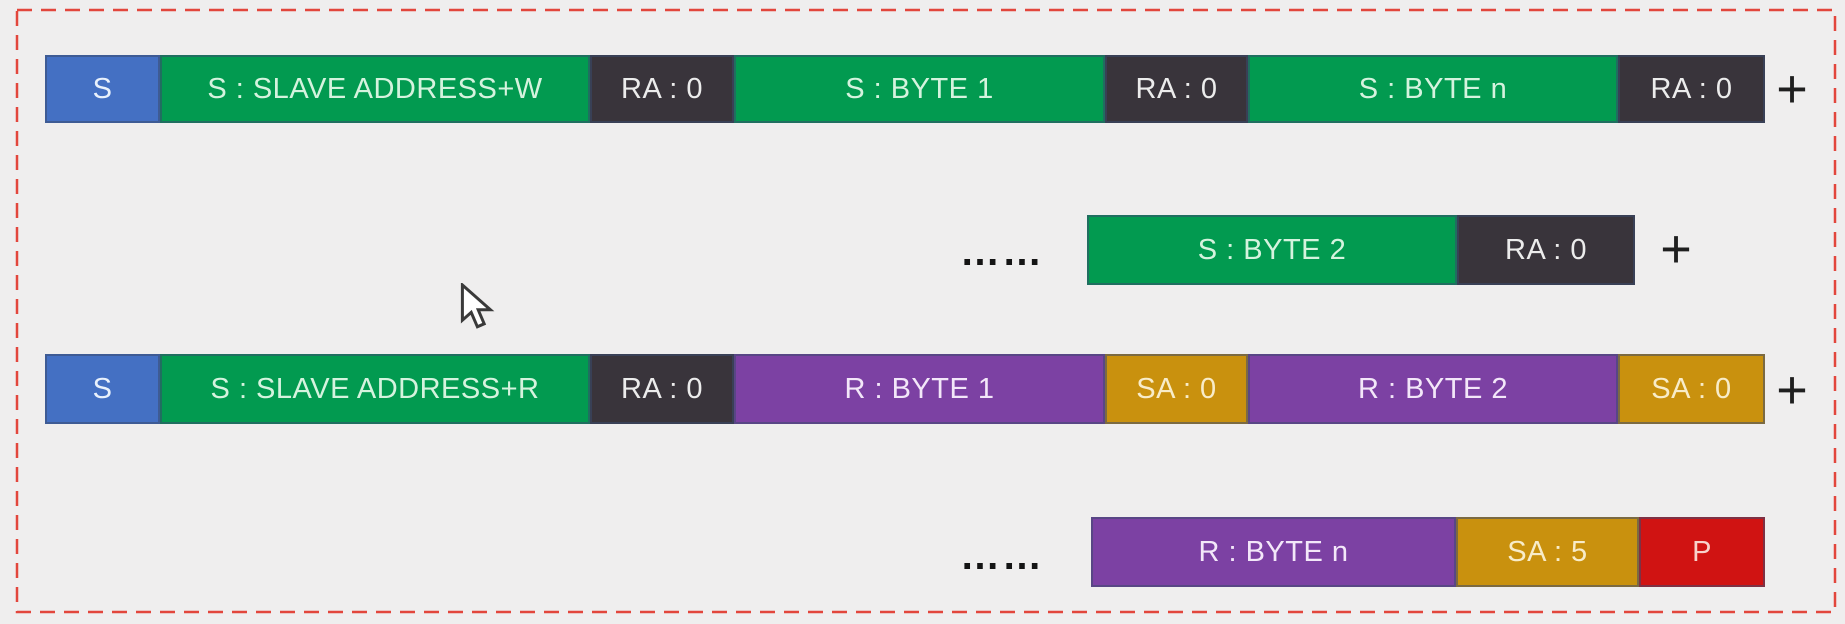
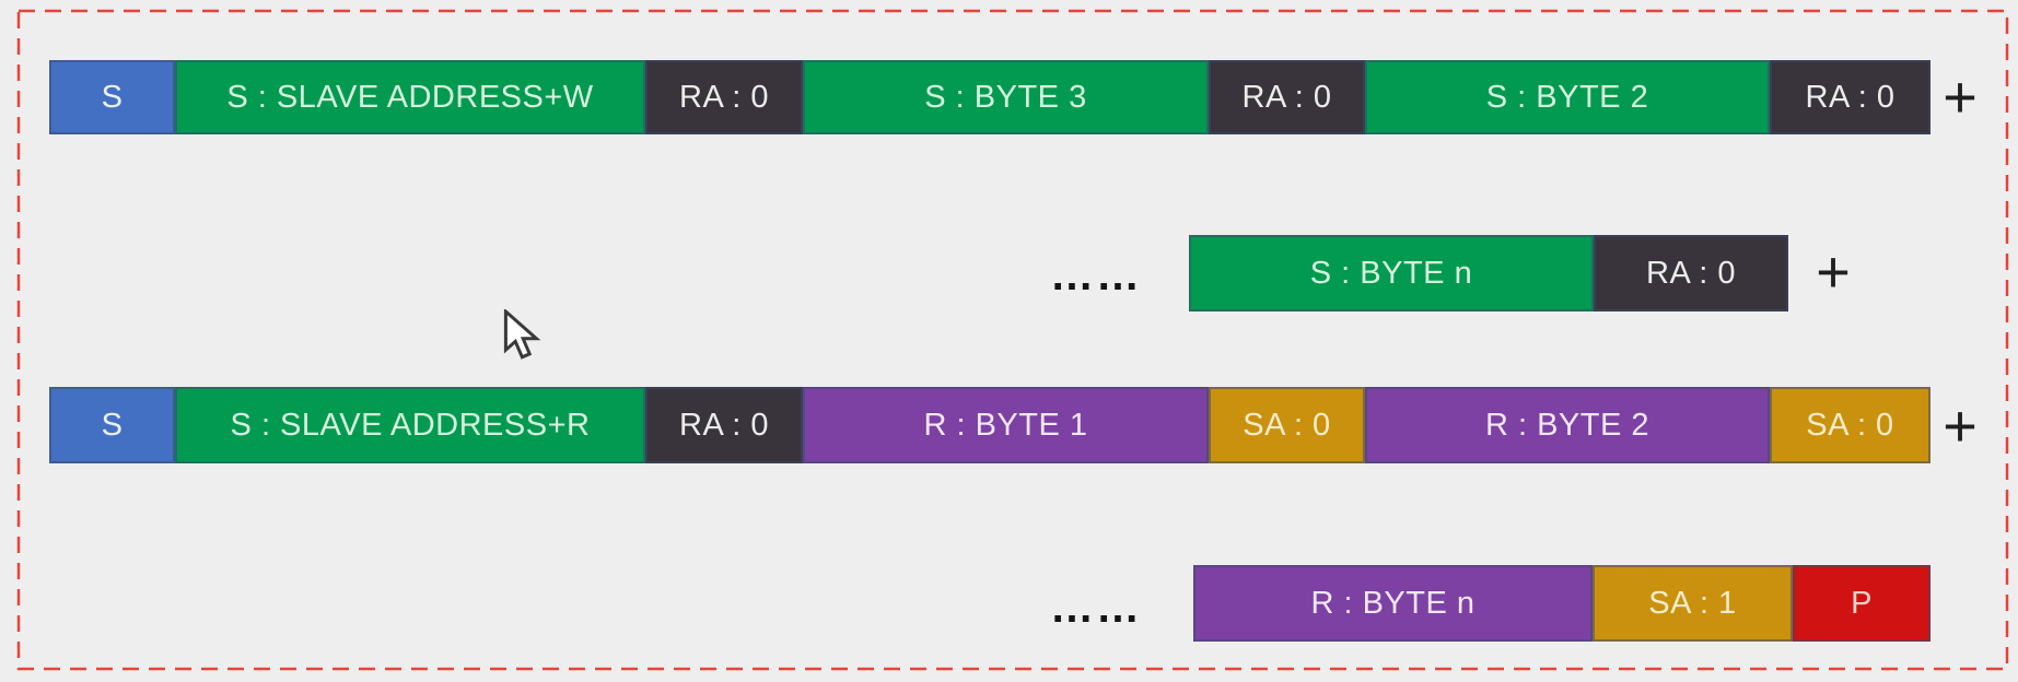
  S
  S : SLAVE ADDRESS+W
  RA : 0
- S : BYTE 1
+ S : BYTE 3
  RA : 0
- S : BYTE n
+ S : BYTE 2
  RA : 0
  +
- S : BYTE 2
+ S : BYTE n
  RA : 0
  +
  ……
  S
  S : SLAVE ADDRESS+R
  RA : 0
  R : BYTE 1
  SA : 0
  R : BYTE 2
  SA : 0
  +
  R : BYTE n
- SA : 5
+ SA : 1
  P
  ……
